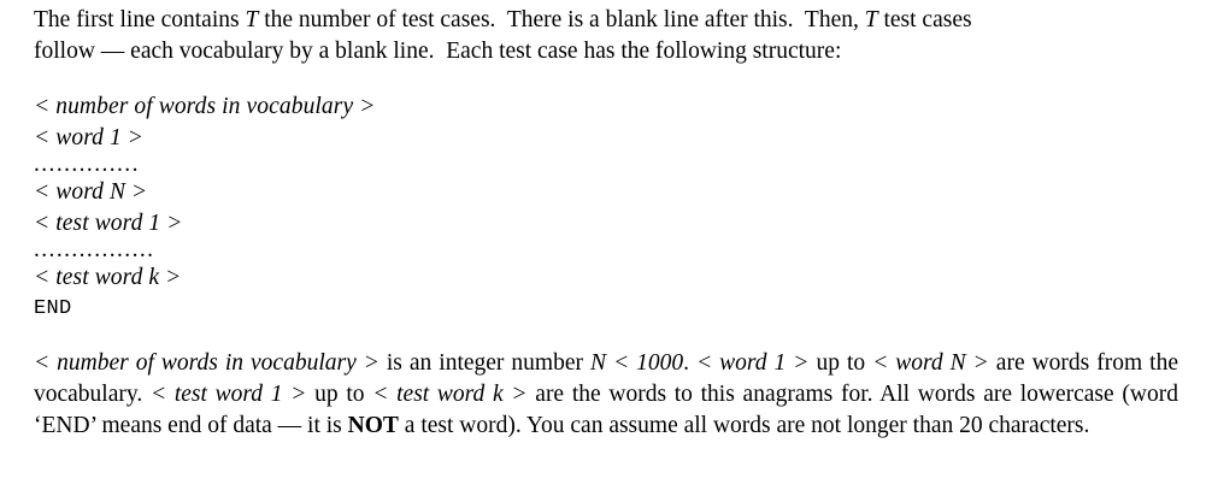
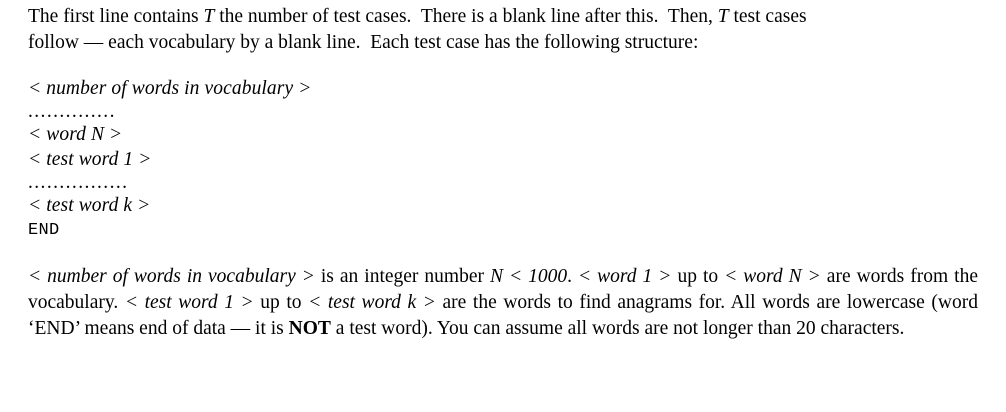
  The first line contains T the number of test cases. There is a blank line after this. Then, T test cases
  follow — each vocabulary by a blank line. Each test case has the following structure:
  < number of words in vocabulary >
- < word 1 >
  ..............
  < word N >
  < test word 1 >
  ................
  < test word k >
  END
- < number of words in vocabulary > is an integer number N < 1000. < word 1 > up to < word N > are words from the vocabulary. < test word 1 > up to < test word k > are the words to this anagrams for. All words are lowercase (word ‘END’ means end of data — it is NOT a test word). You can assume all words are not longer than 20 characters.
+ < number of words in vocabulary > is an integer number N < 1000. < word 1 > up to < word N > are words from the vocabulary. < test word 1 > up to < test word k > are the words to find anagrams for. All words are lowercase (word ‘END’ means end of data — it is NOT a test word). You can assume all words are not longer than 20 characters.
